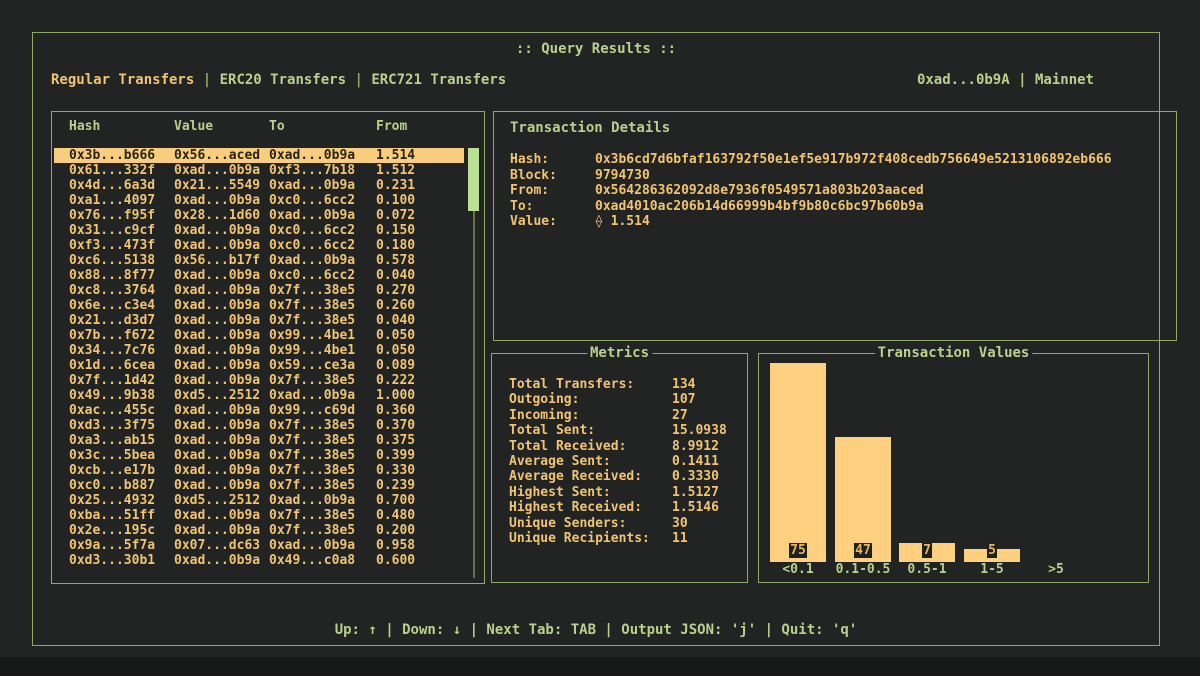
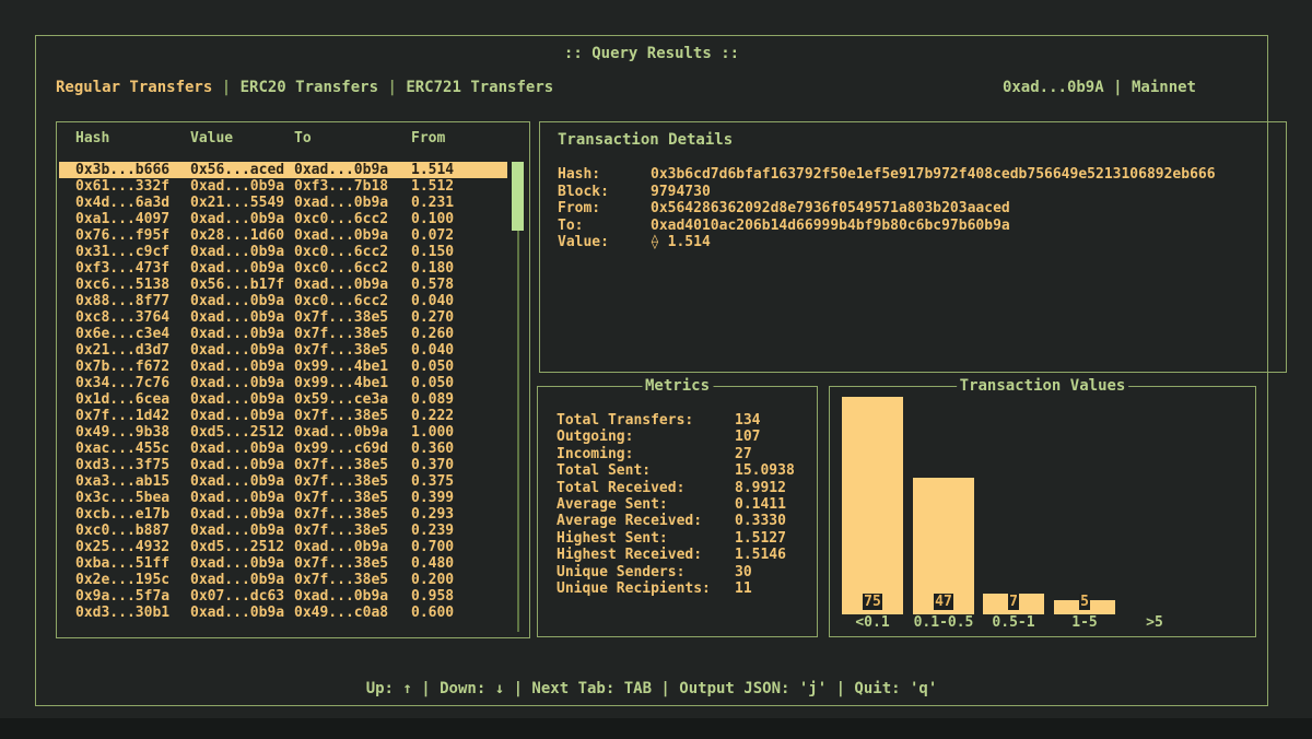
  :: Query Results ::
  Regular Transfers | ERC20 Transfers | ERC721 Transfers
  0xad...0b9A | Mainnet
  Hash
  Value
  To
  From
  0x3b...b666
  0x56...aced
  0xad...0b9a
  1.514
  0x61...332f
  0xad...0b9a
  0xf3...7b18
  1.512
  0x4d...6a3d
  0x21...5549
  0xad...0b9a
  0.231
  0xa1...4097
  0xad...0b9a
  0xc0...6cc2
  0.100
  0x76...f95f
  0x28...1d60
  0xad...0b9a
  0.072
  0x31...c9cf
  0xad...0b9a
  0xc0...6cc2
  0.150
  0xf3...473f
  0xad...0b9a
  0xc0...6cc2
  0.180
  0xc6...5138
  0x56...b17f
  0xad...0b9a
  0.578
  0x88...8f77
  0xad...0b9a
  0xc0...6cc2
  0.040
  0xc8...3764
  0xad...0b9a
  0x7f...38e5
  0.270
  0x6e...c3e4
  0xad...0b9a
  0x7f...38e5
  0.260
  0x21...d3d7
  0xad...0b9a
  0x7f...38e5
  0.040
  0x7b...f672
  0xad...0b9a
  0x99...4be1
  0.050
  0x34...7c76
  0xad...0b9a
  0x99...4be1
  0.050
  0x1d...6cea
  0xad...0b9a
  0x59...ce3a
  0.089
  0x7f...1d42
  0xad...0b9a
  0x7f...38e5
  0.222
  0x49...9b38
  0xd5...2512
  0xad...0b9a
  1.000
  0xac...455c
  0xad...0b9a
  0x99...c69d
  0.360
  0xd3...3f75
  0xad...0b9a
  0x7f...38e5
  0.370
  0xa3...ab15
  0xad...0b9a
  0x7f...38e5
  0.375
  0x3c...5bea
  0xad...0b9a
  0x7f...38e5
  0.399
  0xcb...e17b
  0xad...0b9a
  0x7f...38e5
- 0.330
+ 0.293
  0xc0...b887
  0xad...0b9a
  0x7f...38e5
  0.239
  0x25...4932
  0xd5...2512
  0xad...0b9a
  0.700
  0xba...51ff
  0xad...0b9a
  0x7f...38e5
  0.480
  0x2e...195c
  0xad...0b9a
  0x7f...38e5
  0.200
  0x9a...5f7a
  0x07...dc63
  0xad...0b9a
  0.958
  0xd3...30b1
  0xad...0b9a
  0x49...c0a8
  0.600
  Transaction Details
  Hash:
  0x3b6cd7d6bfaf163792f50e1ef5e917b972f408cedb756649e5213106892eb666
  Block:
  9794730
  From:
  0x564286362092d8e7936f0549571a803b203aaced
  To:
  0xad4010ac206b14d66999b4bf9b80c6bc97b60b9a
  Value:
  ⟠ 1.514
  Metrics
  Total Transfers:
  134
  Outgoing:
  107
  Incoming:
  27
  Total Sent:
  15.0938
  Total Received:
  8.9912
  Average Sent:
  0.1411
  Average Received:
  0.3330
  Highest Sent:
  1.5127
  Highest Received:
  1.5146
  Unique Senders:
  30
  Unique Recipients:
  11
  Transaction Values
  75
  <0.1
  47
  0.1-0.5
  7
  0.5-1
  5
  1-5
  >5
  Up: ↑ | Down: ↓ | Next Tab: TAB | Output JSON: 'j' | Quit: 'q'
